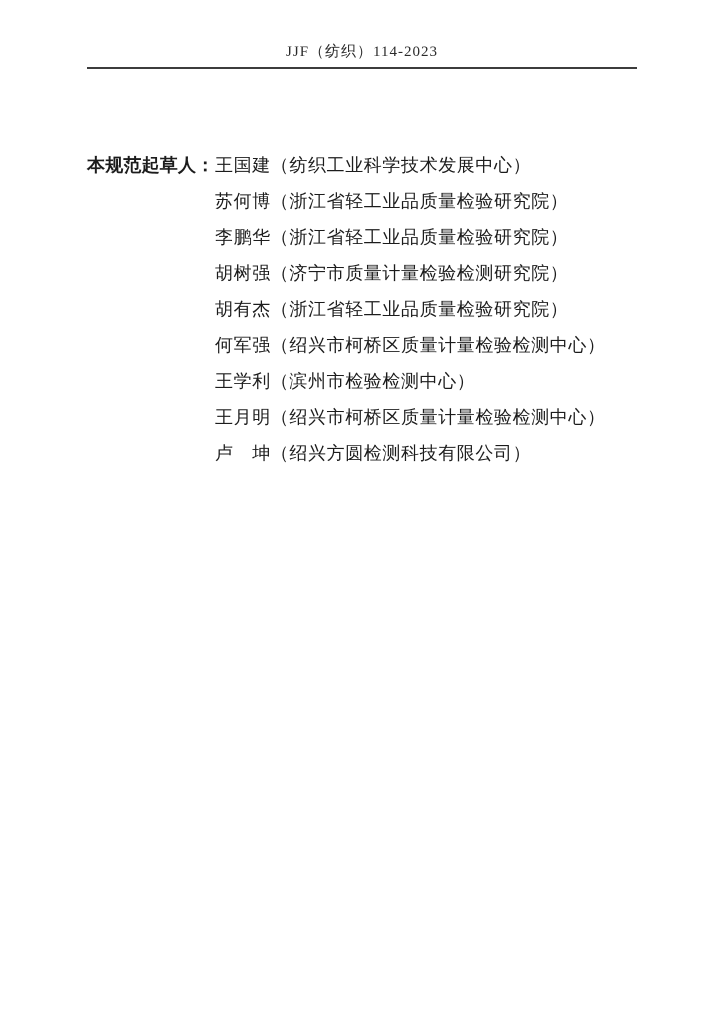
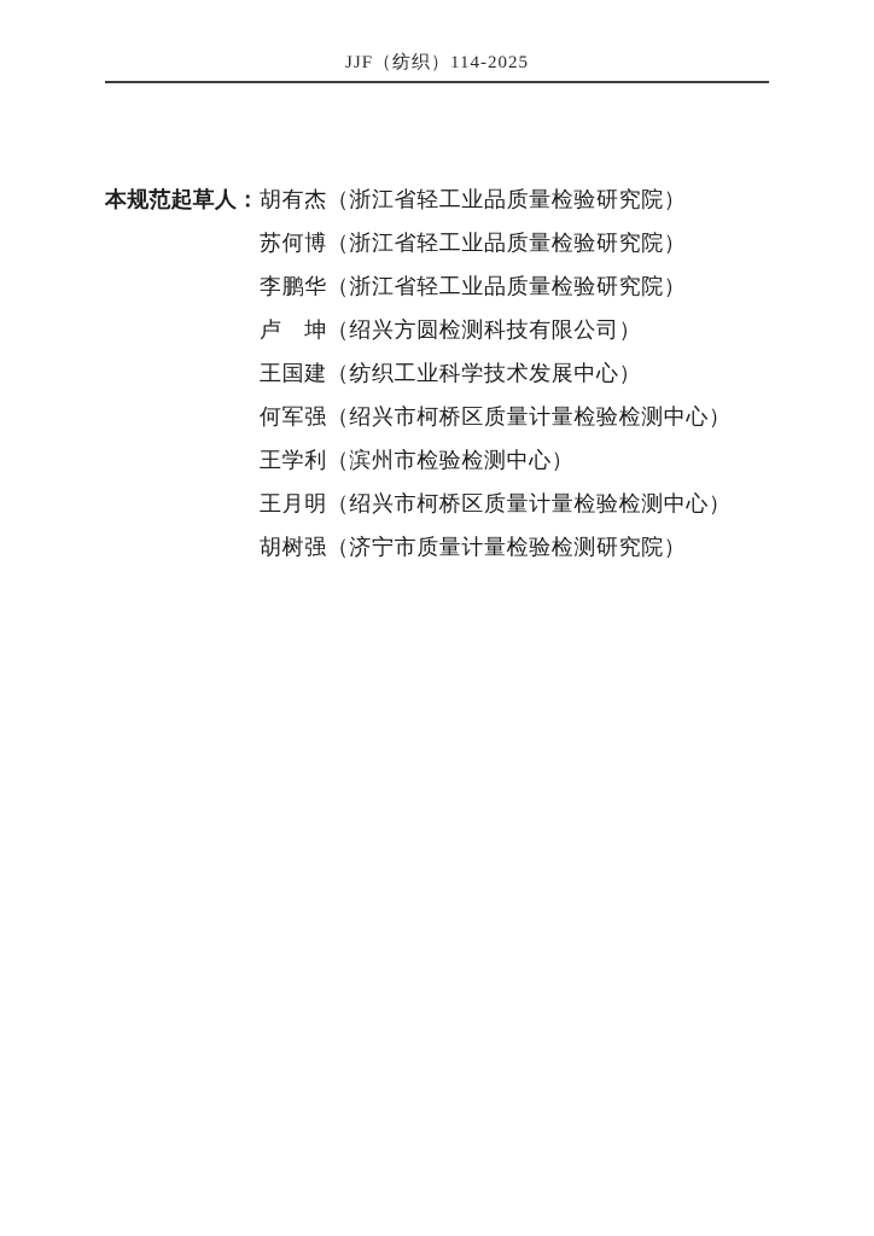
- JJF（纺织）114-2023
+ JJF（纺织）114-2025
- 本规范起草人：王国建（纺织工业科学技术发展中心）
+ 本规范起草人：胡有杰（浙江省轻工业品质量检验研究院）
  苏何博（浙江省轻工业品质量检验研究院）
  李鹏华（浙江省轻工业品质量检验研究院）
- 胡树强（济宁市质量计量检验检测研究院）
+ 卢 坤（绍兴方圆检测科技有限公司）
- 胡有杰（浙江省轻工业品质量检验研究院）
+ 王国建（纺织工业科学技术发展中心）
  何军强（绍兴市柯桥区质量计量检验检测中心）
  王学利（滨州市检验检测中心）
  王月明（绍兴市柯桥区质量计量检验检测中心）
- 卢 坤（绍兴方圆检测科技有限公司）
+ 胡树强（济宁市质量计量检验检测研究院）
